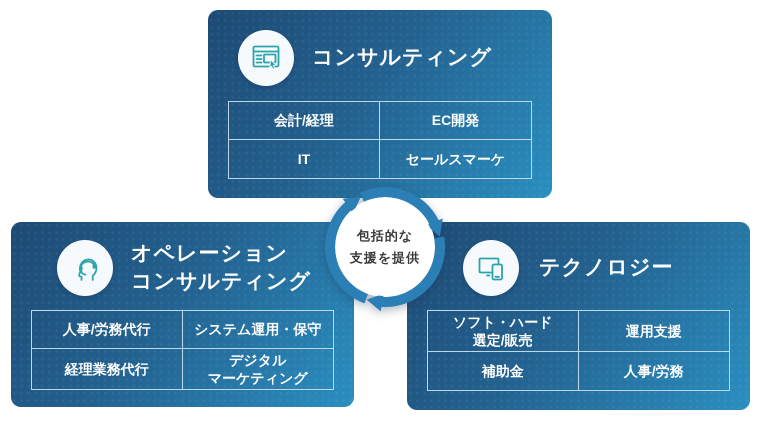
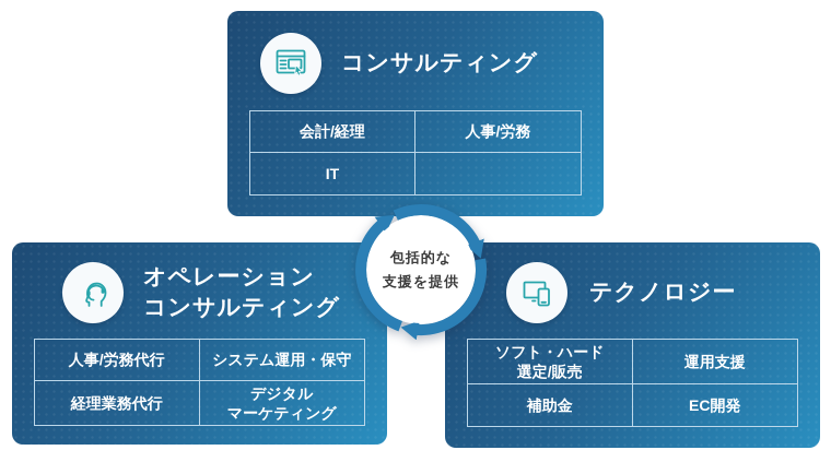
  コンサルティング
  会計/経理
- EC開発
+ 人事/労務
  IT
- セールスマーケ
  オペレーション
  コンサルティング
  人事/労務代行
  システム運用・保守
  経理業務代行
  デジタル
  マーケティング
  テクノロジー
  ソフト・ハード
  選定/販売
  運用支援
  補助金
- 人事/労務
+ EC開発
  包括的な
  支援を提供
